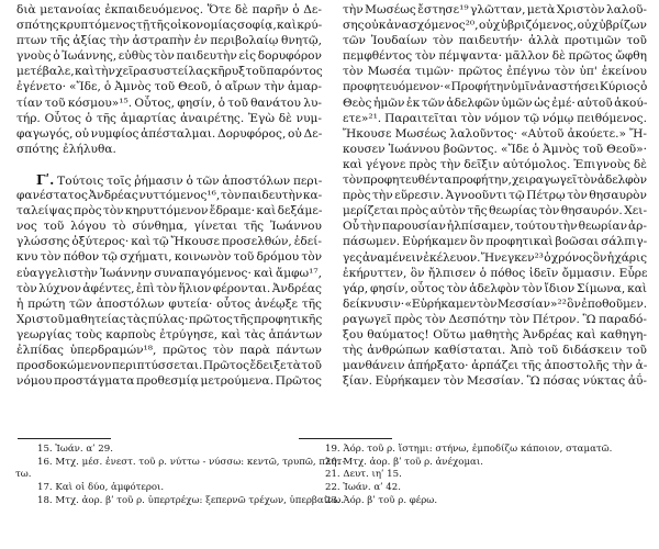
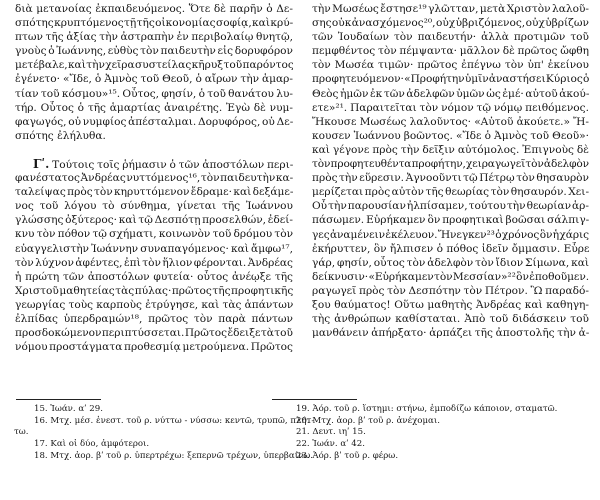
  διὰ μετανοίας ἐκπαιδευόμενος. Ὅτε δὲ παρῆν ὁ Δε-
  σπότης κρυπτόμενος τῇ τῆς οἰκονομίας σοφίᾳ, καὶ κρύ-
  πτων τῆς ἀξίας τὴν ἀστραπὴν ἐν περιβολαίῳ θνητῷ,
  γνοὺς ὁ Ἰωάννης, εὐθὺς τὸν παιδευτὴν εἰς δορυφόρον
  μετέβαλε, καὶ τὴν χεῖρα συστείλας κῆρυξ τοῦ παρόντος
  ἐγένετο· «Ἴδε, ὁ Ἀμνὸς τοῦ Θεοῦ, ὁ αἴρων τὴν ἁμαρ-
  τίαν τοῦ κόσμου»¹⁵. Οὗτος, φησίν, ὁ τοῦ θανάτου λυ-
  τήρ. Οὗτος ὁ τῆς ἁμαρτίας ἀναιρέτης. Ἐγὼ δὲ νυμ-
  φαγωγός, οὐ νυμφίος ἀπέσταλμαι. Δορυφόρος, οὐ Δε-
  σπότης ἐλήλυθα.
  Γʹ. Τούτοις τοῖς ῥήμασιν ὁ τῶν ἀποστόλων περι-
  φανέστατος Ἀνδρέας νυττόμενος¹⁶, τὸν παιδευτὴν κα-
  ταλείψας πρὸς τὸν κηρυττόμενον ἔδραμε· καὶ δεξάμε-
  νος τοῦ λόγου τὸ σύνθημα, γίνεται τῆς Ἰωάννου
- γλώσσης ὀξύτερος· καὶ τῷ Ἤκουσε προσελθών, ἐδεί-
+ γλώσσης ὀξύτερος· καὶ τῷ Δεσπότῃ προσελθών, ἐδεί-
  κνυ τὸν πόθον τῷ σχήματι, κοινωνὸν τοῦ δρόμου τὸν
  εὐαγγελιστὴν Ἰωάννην συναπαγόμενος· καὶ ἄμφω¹⁷,
  τὸν λύχνον ἀφέντες, ἐπὶ τὸν ἥλιον φέρονται. Ἀνδρέας
  ἡ πρώτη τῶν ἀποστόλων φυτεία· οὗτος ἀνέῳξε τῆς
  Χριστοῦ μαθητείας τὰς πύλας· πρῶτος τῆς προφητικῆς
  γεωργίας τοὺς καρποὺς ἐτρύγησε, καὶ τὰς ἁπάντων
  ἐλπίδας ὑπερδραμών¹⁸, πρῶτος τὸν παρὰ πάντων
  προσδοκώμενον περιπτύσσεται. Πρῶτος ἔδειξε τὰ τοῦ
  νόμου προστάγματα προθεσμίᾳ μετρούμενα. Πρῶτος
  τὴν Μωσέως ἔστησε¹⁹ γλῶτταν, μετὰ Χριστὸν λαλοῦ-
  σης οὐκ ἀνασχόμενος²⁰, οὐχ ὑβριζόμενος, οὐχ ὑβρίζων
  τῶν Ἰουδαίων τὸν παιδευτήν· ἀλλὰ προτιμῶν τοῦ
  πεμφθέντος τὸν πέμψαντα· μᾶλλον δὲ πρῶτος ὤφθη
  τὸν Μωσέα τιμῶν· πρῶτος ἐπέγνω τὸν ὑπ' ἐκείνου
  προφητευόμενον· «Προφήτην ὑμῖν ἀναστήσει Κύριος ὁ
  Θεὸς ἡμῶν ἐκ τῶν ἀδελφῶν ὑμῶν ὡς ἐμέ· αὐτοῦ ἀκού-
  ετε»²¹. Παραιτεῖται τὸν νόμον τῷ νόμῳ πειθόμενος.
  Ἤκουσε Μωσέως λαλοῦντος· «Αὐτοῦ ἀκούετε.» Ἤ-
  κουσεν Ἰωάννου βοῶντος. «Ἴδε ὁ Ἀμνὸς τοῦ Θεοῦ»·
  καὶ γέγονε πρὸς τὴν δεῖξιν αὐτόμολος. Ἐπιγνοὺς δὲ
  τὸν προφητευθέντα προφήτην, χειραγωγεῖ τὸν ἀδελφὸν
  πρὸς τὴν εὕρεσιν. Ἀγνοοῦντι τῷ Πέτρῳ τὸν θησαυρὸν
  μερίζεται πρὸς αὐτὸν τῆς θεωρίας τὸν θησαυρόν. Χει-
  Οὗ τὴν παρουσίαν ἠλπίσαμεν, τούτου τὴν θεωρίαν ἁρ-
  πάσωμεν. Εὑρήκαμεν ὃν προφητικαὶ βοῶσαι σάλπιγ-
  γες ἀναμένειν ἐκέλευον. Ἤνεγκεν²³ ὁ χρόνος ὃν ἡ χάρις
  ἐκήρυττεν, ὃν ἤλπισεν ὁ πόθος ἰδεῖν ὄμμασιν. Εὗρε
  γάρ, φησίν, οὗτος τὸν ἀδελφὸν τὸν ἴδιον Σίμωνα, καὶ
  δείκνυσιν· «Εὑρήκαμεν τὸν Μεσσίαν»²² ὃν ἐποθοῦμεν.
  ραγωγεῖ πρὸς τὸν Δεσπότην τὸν Πέτρον. Ὢ παραδό-
  ξου θαύματος! Οὕτω μαθητὴς Ἀνδρέας καὶ καθηγη-
  τὴς ἀνθρώπων καθίσταται. Ἀπὸ τοῦ διδάσκειν τοῦ
  μανθάνειν ἀπήρξατο· ἁρπάζει τῆς ἀποστολῆς τὴν ἀ-
- ξίαν. Εὑρήκαμεν τὸν Μεσσίαν. Ὢ πόσας νύκτας ἀΰ-
  15. Ἰωάν. αʹ 29.
  16. Μτχ. μέσ. ἐνεστ. τοῦ ρ. νύττω - νύσσω: κεντῶ, τρυπῶ, π
  τω.
  17. Καὶ οἱ δύο, ἀμφότεροι.
  18. Μτχ. ἀορ. βʹ τοῦ ρ. ὑπερτρέχω: ξεπερνῶ τρέχων, ὑπερβα
  19. Ἀόρ. τοῦ ρ. ἵστημι: στήνω, ἐμποδίζω κάποιον, σταματῶ.
  20. Μτχ. ἀορ. βʹ τοῦ ρ. ἀνέχομαι.
  21. Δευτ. ιηʹ 15.
  22. Ἰωάν. αʹ 42.
  23. Ἀόρ. βʹ τοῦ ρ. φέρω.
